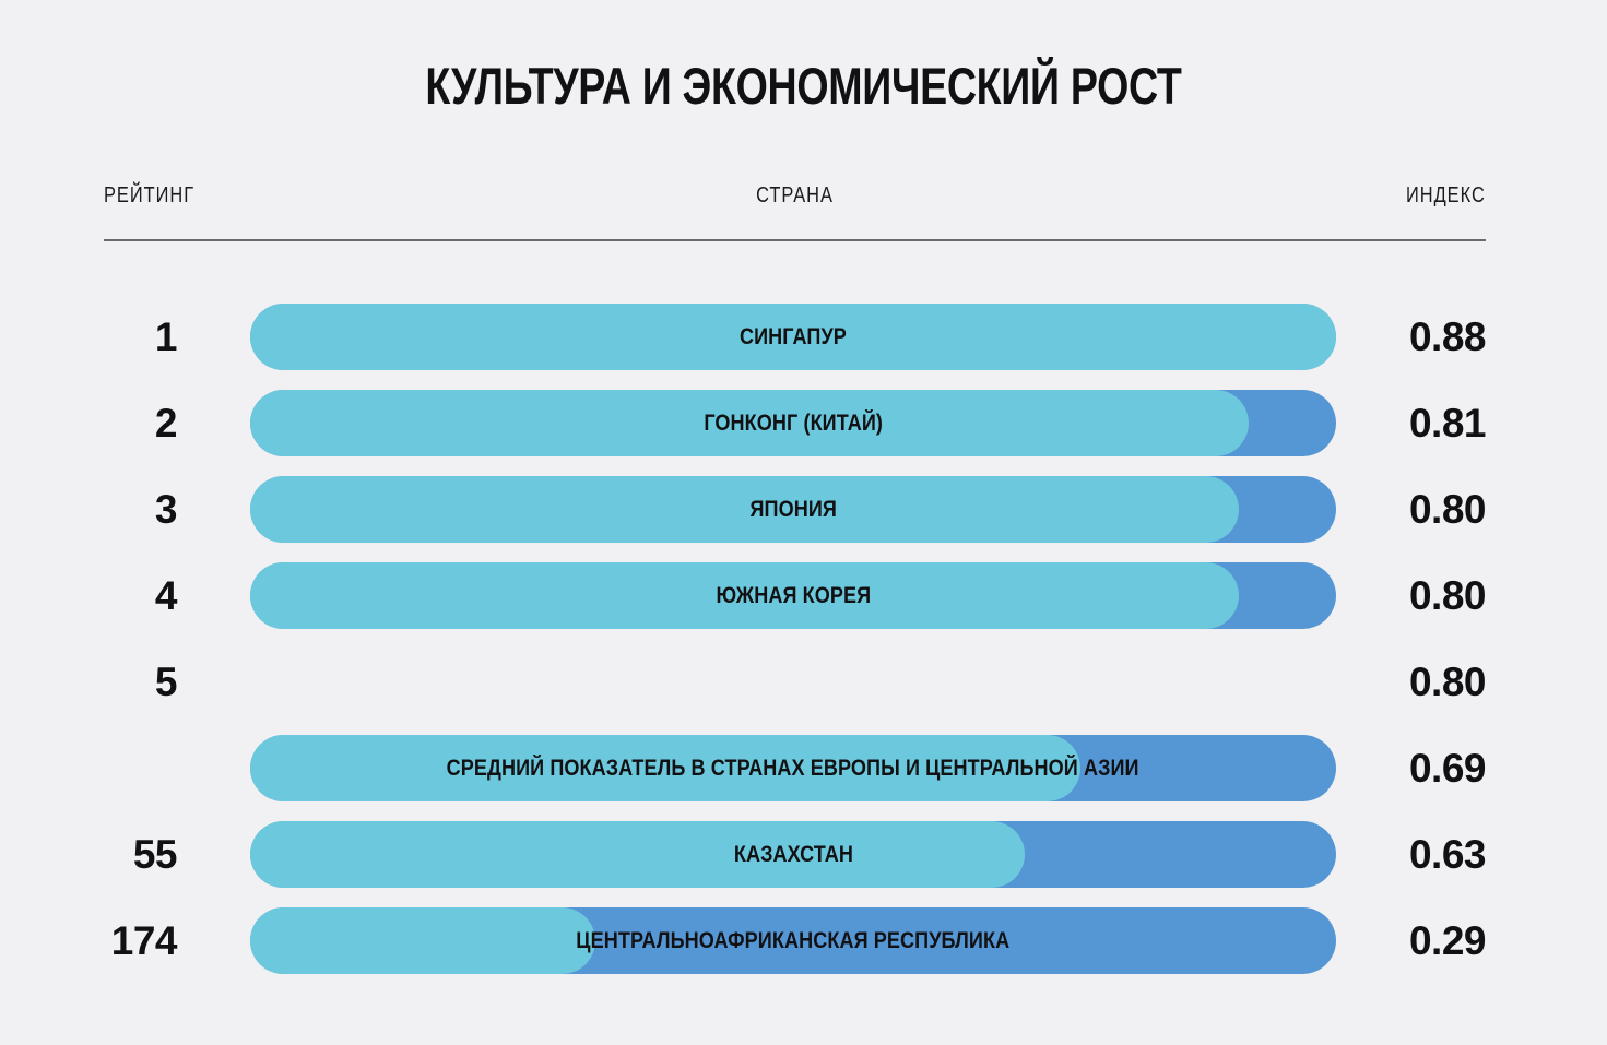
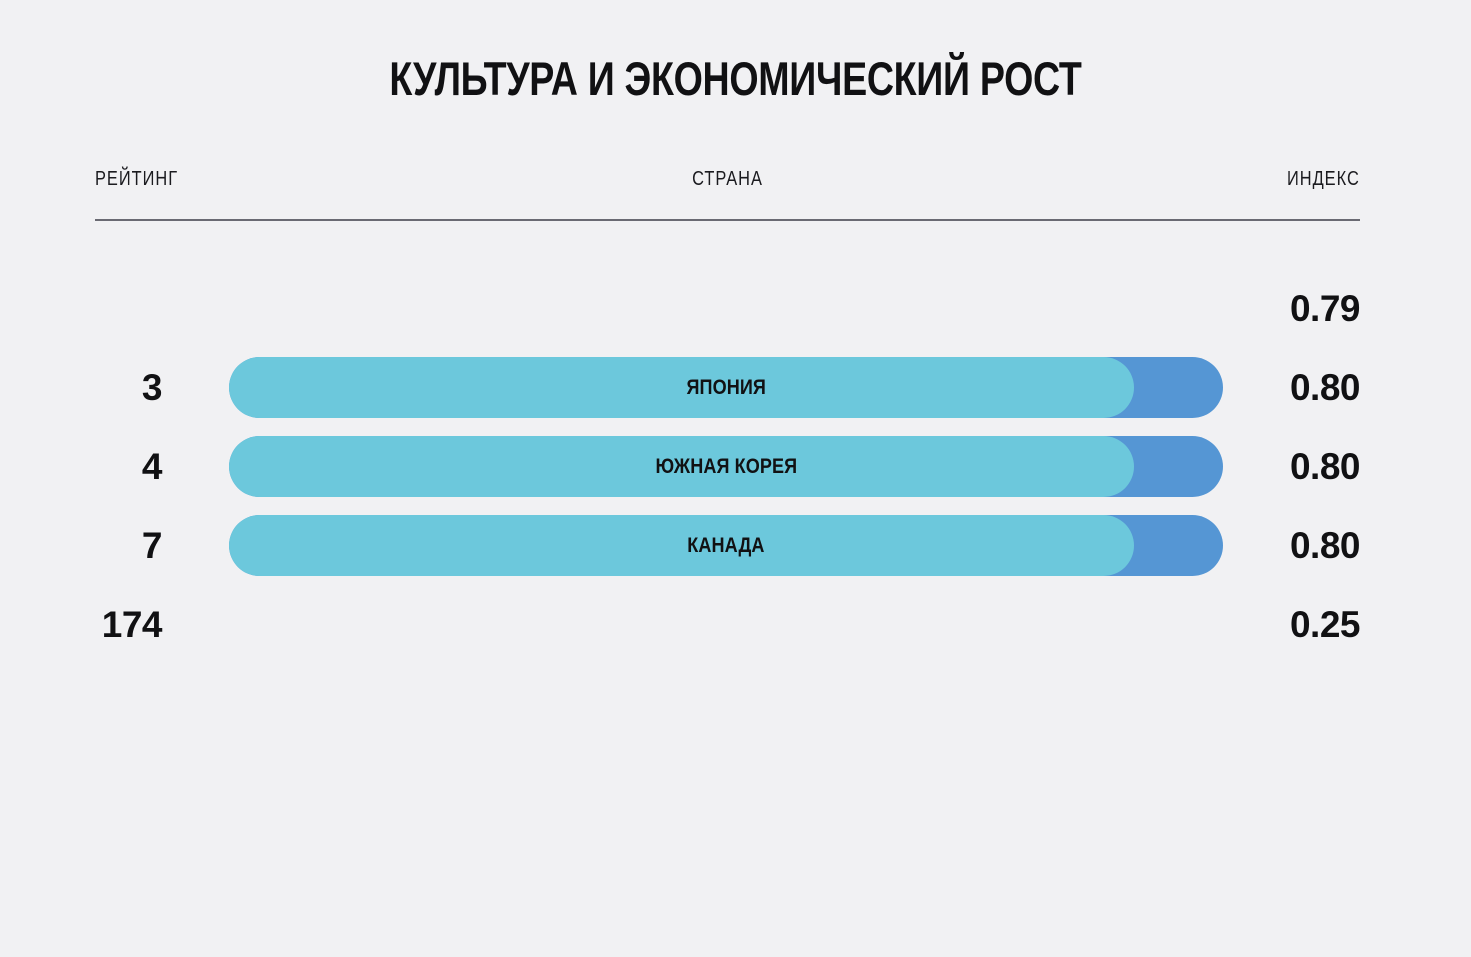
  КУЛЬТУРА И ЭКОНОМИЧЕСКИЙ РОСТ
  РЕЙТИНГ
  СТРАНА
  ИНДЕКС
- 1
- СИНГАПУР
- 0.88
+ 0.79
- 2
- ГОНКОНГ (КИТАЙ)
- 0.81
  3
  ЯПОНИЯ
  0.80
  4
  ЮЖНАЯ КОРЕЯ
  0.80
- 5
+ 7
+ КАНАДА
  0.80
- СРЕДНИЙ ПОКАЗАТЕЛЬ В СТРАНАХ ЕВРОПЫ И ЦЕНТРАЛЬНОЙ АЗИИ
- 0.69
- 55
- КАЗАХСТАН
- 0.63
  174
- ЦЕНТРАЛЬНОАФРИКАНСКАЯ РЕСПУБЛИКА
- 0.29
+ 0.25
